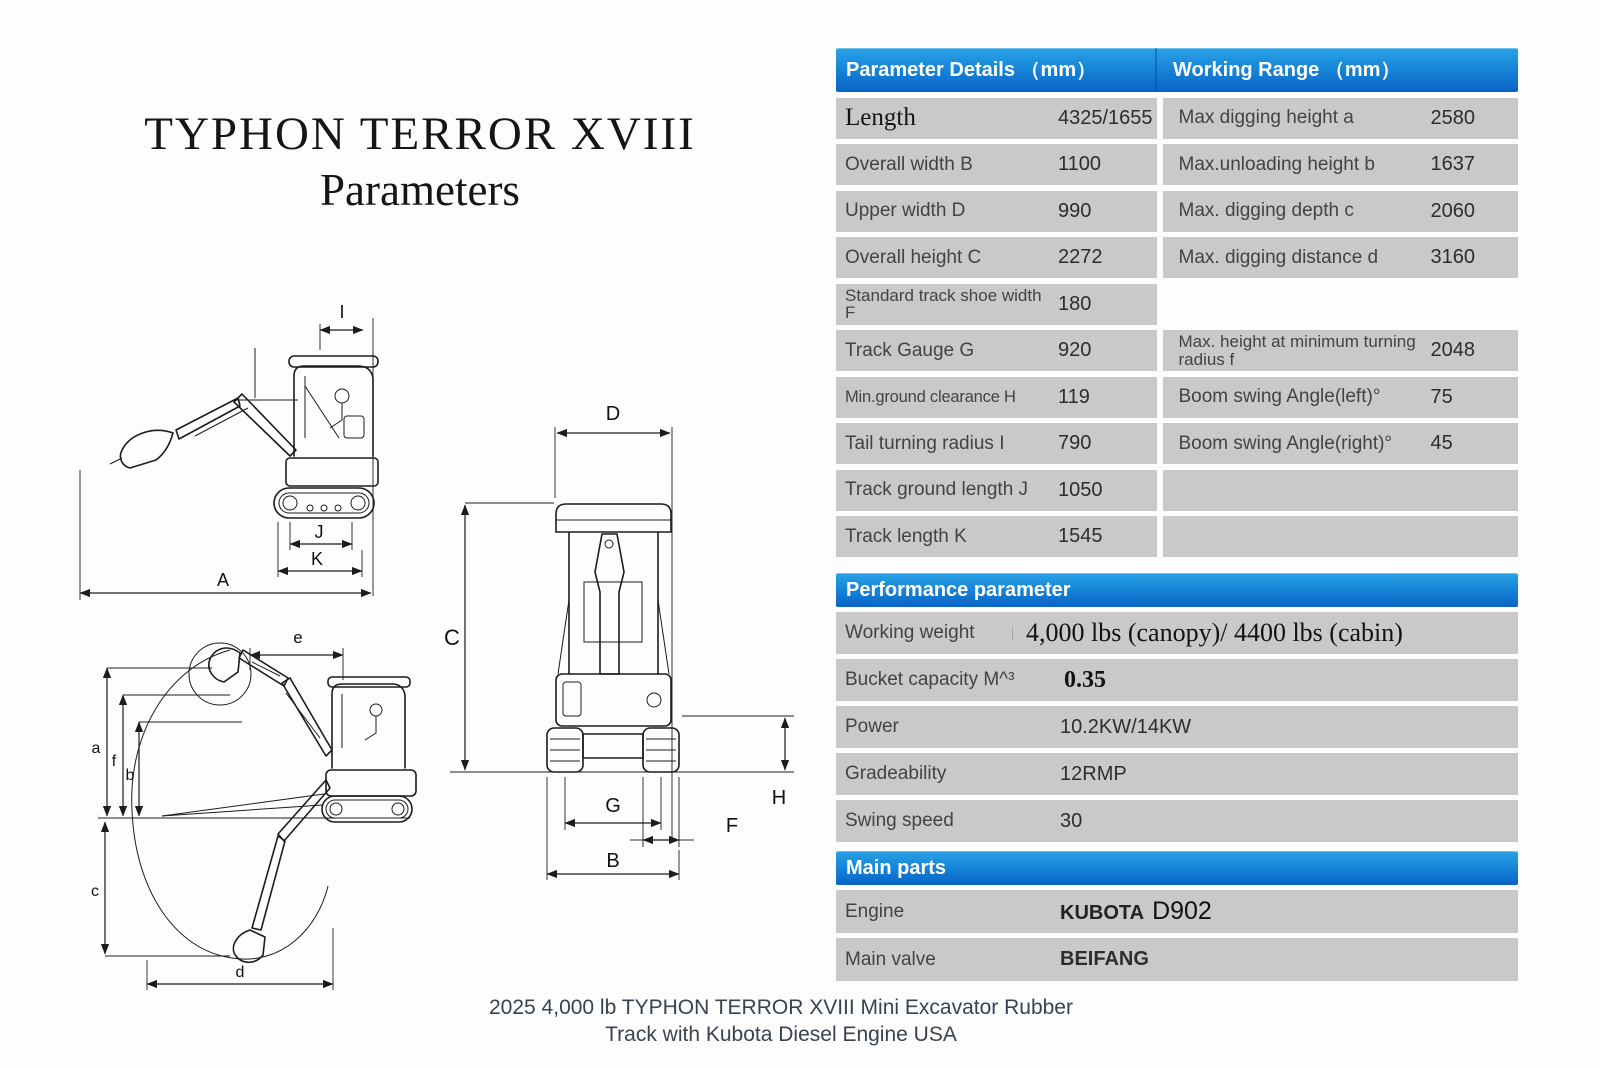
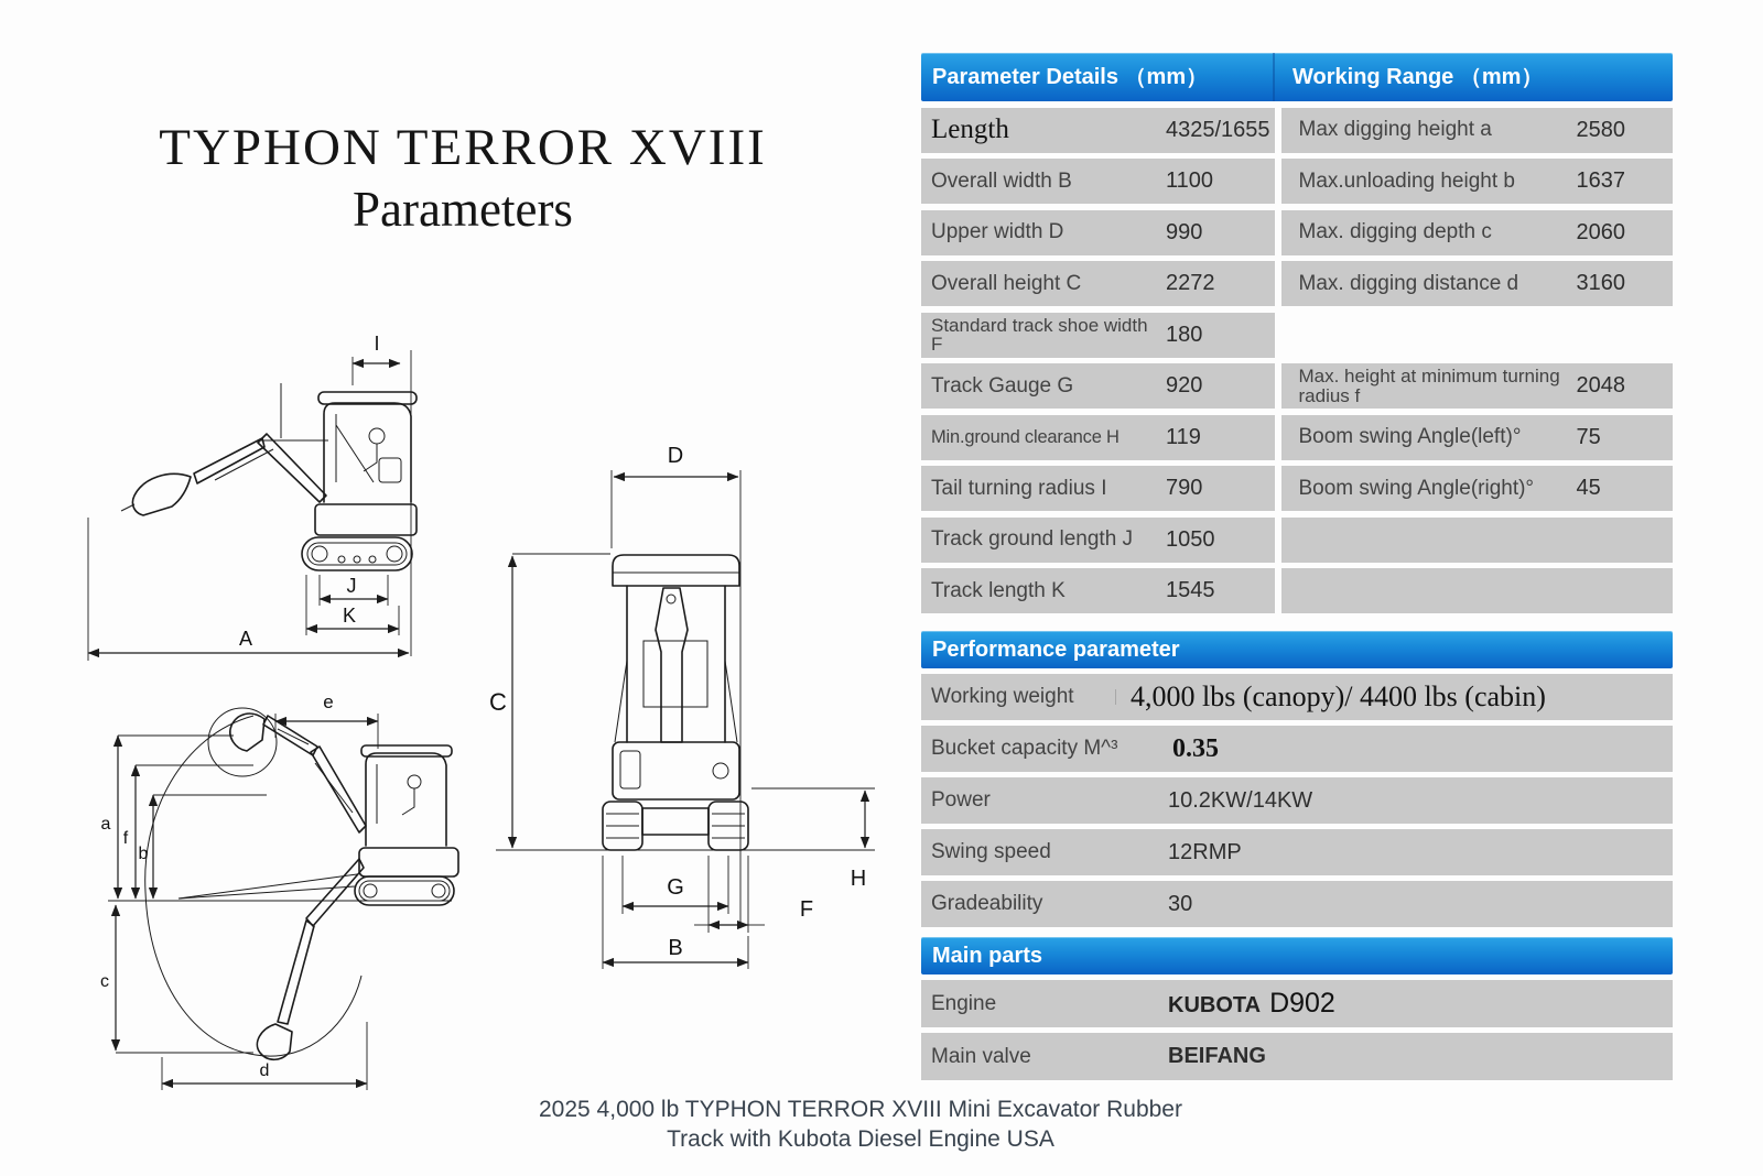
  TYPHON TERROR XVIII
  Parameters
  I
  J
  K
  A
  e
  a
  f
  b
  c
  d
  D
  C
  G
  F
  B
  H
  Parameter Details （mm）
  Working Range （mm）
  Length
  4325/1655
  Max digging height a
  2580
  Overall width B
  1100
  Max.unloading height b
  1637
  Upper width D
  990
  Max. digging depth c
  2060
  Overall height C
  2272
  Max. digging distance d
  3160
  Standard track shoe width F
  180
  Track Gauge G
  920
  Max. height at minimum turning radius f
  2048
  Min.ground clearance H
  119
  Boom swing Angle(left)°
  75
  Tail turning radius I
  790
  Boom swing Angle(right)°
  45
  Track ground length J
  1050
  Track length K
  1545
  Performance parameter
  Working weight
  4,000 lbs (canopy)/ 4400 lbs (cabin)
  Bucket capacity M^³
  0.35
  Power
  10.2KW/14KW
- Gradeability
+ Swing speed
  12RMP
- Swing speed
+ Gradeability
  30
  Main parts
  Engine
  KUBOTA D902
  Main valve
  BEIFANG
  2025 4,000 lb TYPHON TERROR XVIII Mini Excavator Rubber
  Track with Kubota Diesel Engine USA
